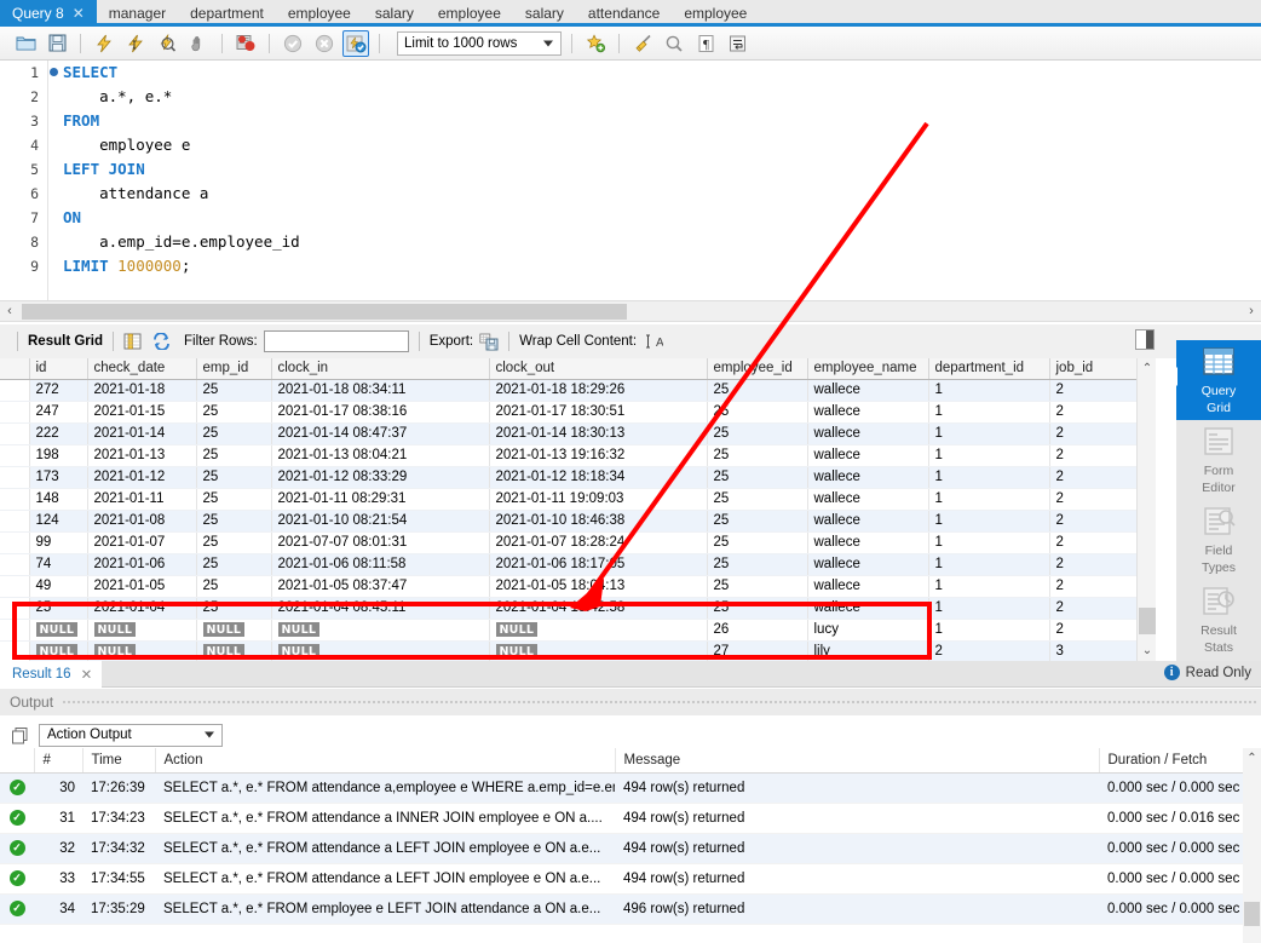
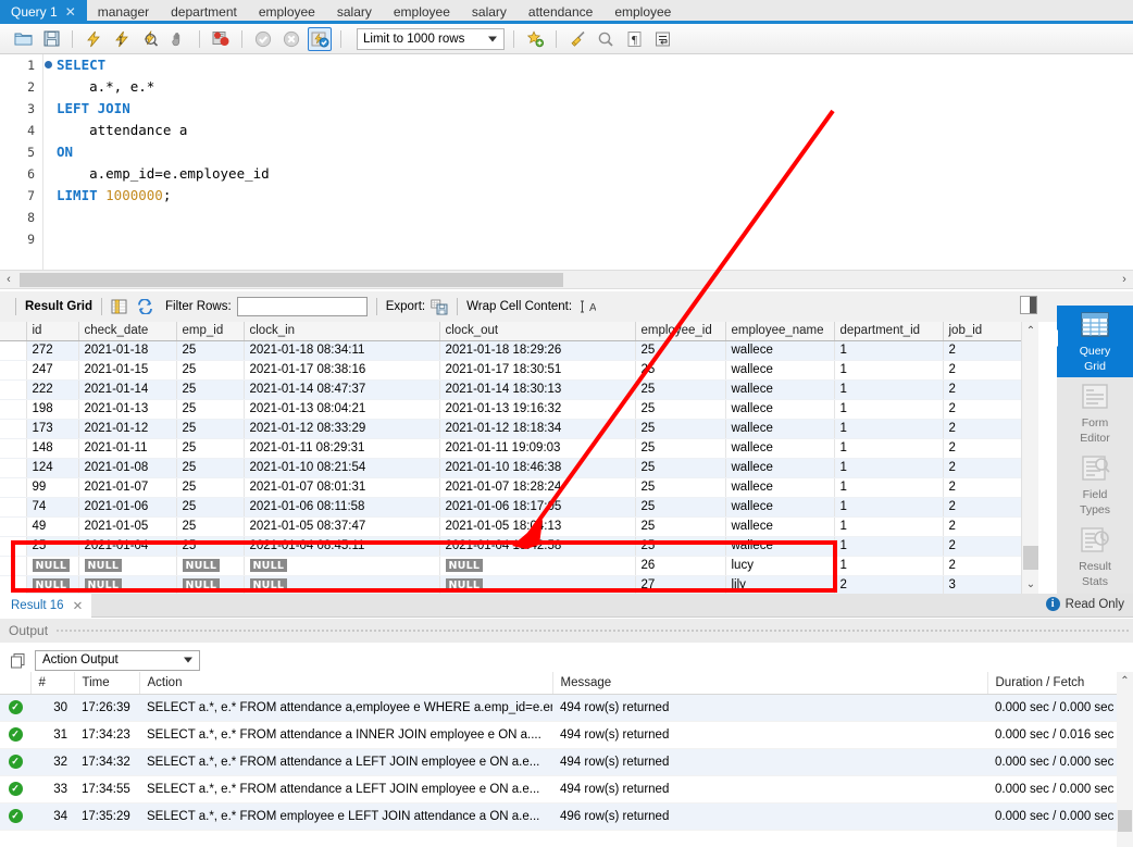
- Query 8
+ Query 1
  ✕
  manager
  department
  employee
  salary
  employee
  salary
  attendance
  employee
  Limit to 1000 rows
  ¶
  1
  2
  3
  4
  5
  6
  7
  8
  9
  SELECT
  a.*, e.*
- FROM
- employee e
  LEFT JOIN
  attendance a
  ON
  a.emp_id=e.employee_id
  LIMIT 1000000;
  ‹
  ›
  Result Grid
  Filter Rows:
  Export:
  Wrap Cell Content:
  A
  	id	check_date	emp_id	clock_in	clock_out	employee_id	employee_name	department_id	job_id
  	272	2021-01-18	25	2021-01-18 08:34:11	2021-01-18 18:29:26	25	wallece	1	2
  	247	2021-01-15	25	2021-01-17 08:38:16	2021-01-17 18:30:51	5	wallece	1	2
  	222	2021-01-14	25	2021-01-14 08:47:37	2021-01-14 18:30:13	25	wallece	1	2
  	198	2021-01-13	25	2021-01-13 08:04:21	2021-01-13 19:16:32	25	wallece	1	2
  	173	2021-01-12	25	2021-01-12 08:33:29	2021-01-12 18:18:34	25	wallece	1	2
  	148	2021-01-11	25	2021-01-11 08:29:31	2021-01-11 19:09:03	25	wallece	1	2
  	124	2021-01-08	25	2021-01-10 08:21:54	2021-01-10 18:46:38	25	wallece	1	2
- 	99	2021-01-07	25	2021-07-07 08:01:31	2021-01-07 18:28:24	25	wallece	1	2
+ 	99	2021-01-07	25	2021-01-07 08:01:31	2021-01-07 18:28:24	25	wallece	1	2
  	74	2021-01-06	25	2021-01-06 08:11:58	2021-01-06 18:17:5	25	wallece	1	2
  	49	2021-01-05	25	2021-01-05 08:37:47	2021-01-05 18::13	25	wallece	1	2
  	25	2021-01-04	25	2021-01-04 08:45:11	2021-01-042:58	25	wallece	1	2
  	NULL	NULL	NULL	NULL	NULL	26	lucy	1	2
  	NULL	NULL	NULL	NULL	NULL	27	lily	2	3
  ⌃
  ⌄
  Query
  Grid
  Form
  Editor
  Field
  Types
  Result
  Stats
  Result 16
  ✕
  i
  Read Only
  Output
  Action Output
  	#	Time	Action	Message	Duration / Fetch
  ✓	30	17:26:39	SELECT a.*, e.* FROM attendance a,employee e WHERE a.emp_id=e.e	494 row(s) returned	0.000 sec / 0.000 sec
  ✓	31	17:34:23	SELECT a.*, e.* FROM attendance a INNER JOIN employee e ON a....	494 row(s) returned	0.000 sec / 0.016 sec
  ✓	32	17:34:32	SELECT a.*, e.* FROM attendance a LEFT JOIN employee e ON a.e...	494 row(s) returned	0.000 sec / 0.000 sec
  ✓	33	17:34:55	SELECT a.*, e.* FROM attendance a LEFT JOIN employee e ON a.e...	494 row(s) returned	0.000 sec / 0.000 sec
  ✓	34	17:35:29	SELECT a.*, e.* FROM employee e LEFT JOIN attendance a ON a.e...	496 row(s) returned	0.000 sec / 0.000 sec
  ⌃
